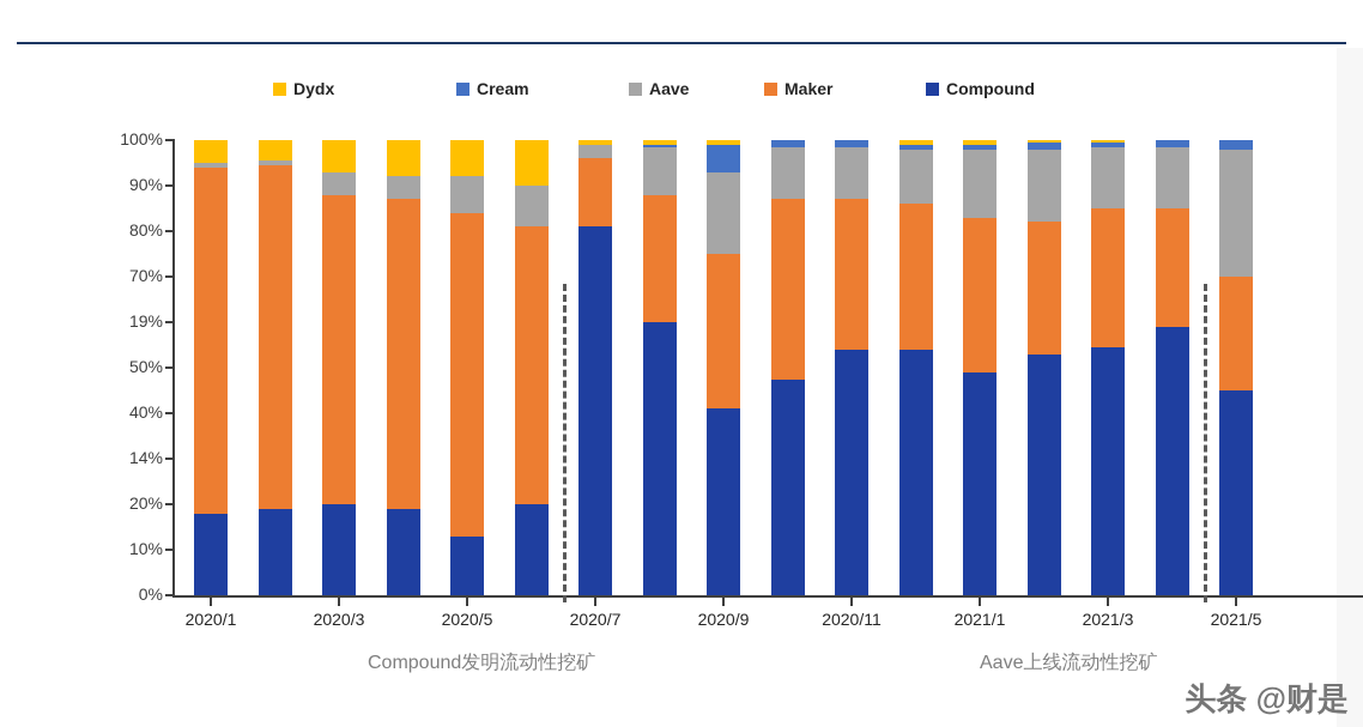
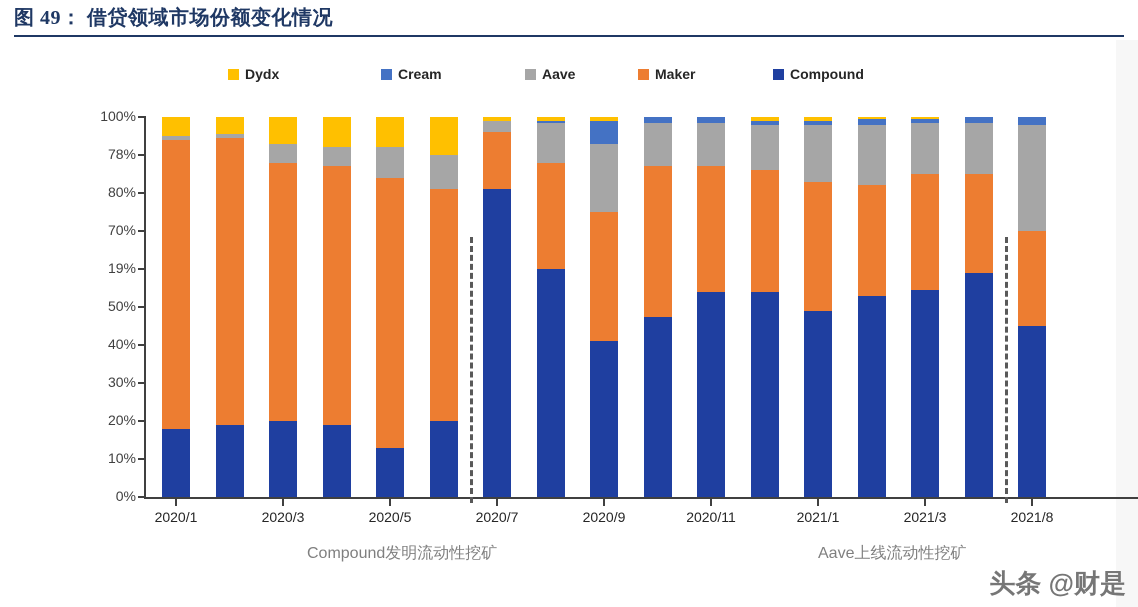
+ 图 49： 借贷领域市场份额变化情况
  Dydx
  Cream
  Aave
  Maker
  Compound
  头条 @财是
  0%
  10%
  20%
- 14%
+ 30%
  40%
  50%
  19%
  70%
  80%
- 90%
+ 78%
  100%
  2020/1
  2020/3
  2020/5
  2020/7
  2020/9
  2020/11
  2021/1
  2021/3
- 2021/5
+ 2021/8
  Compound发明流动性挖矿
  Aave上线流动性挖矿
